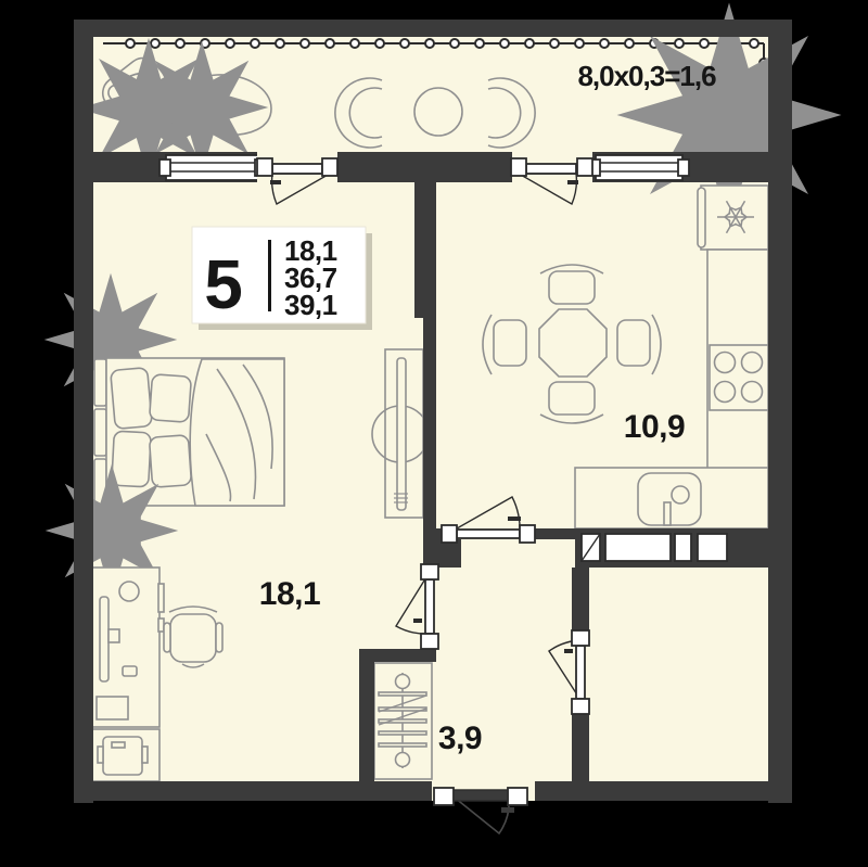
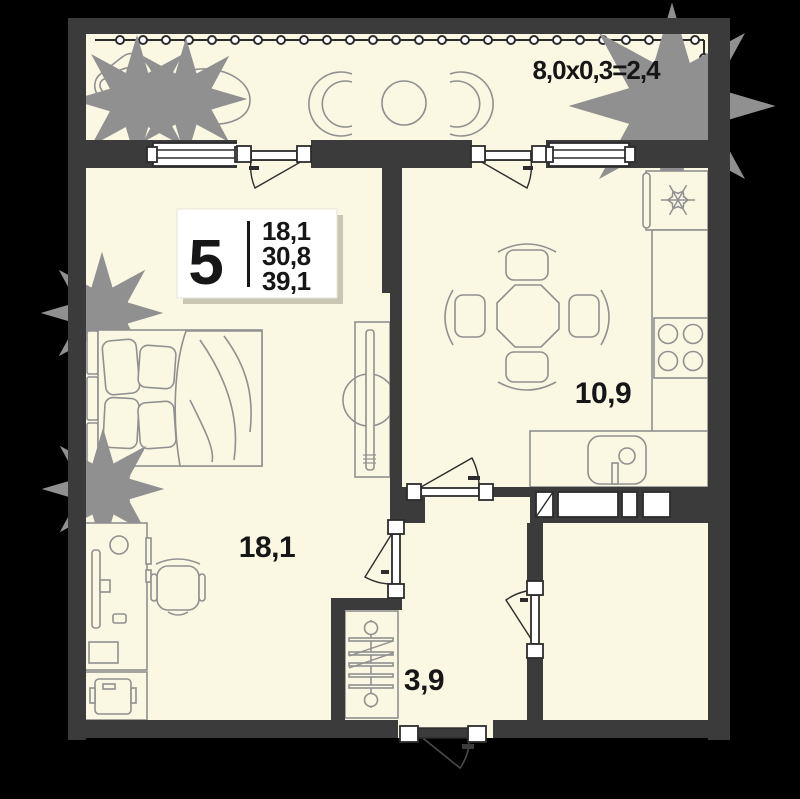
- 8,0x0,3=1,6
+ 8,0x0,3=2,4
  18,1
  10,9
  3,9
  5
  18,1
- 36,7
+ 30,8
  39,1
